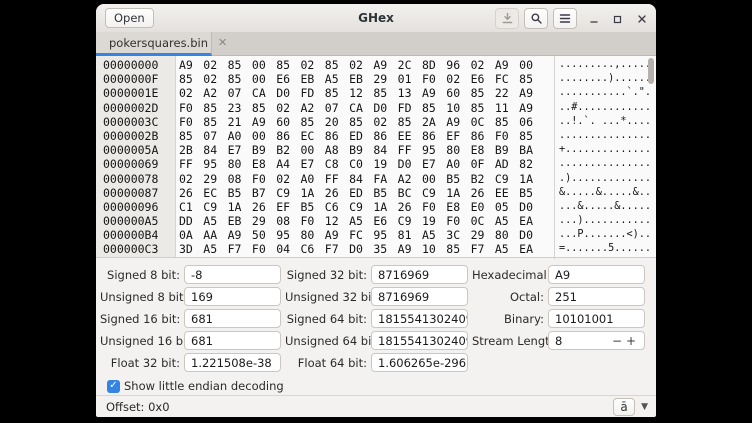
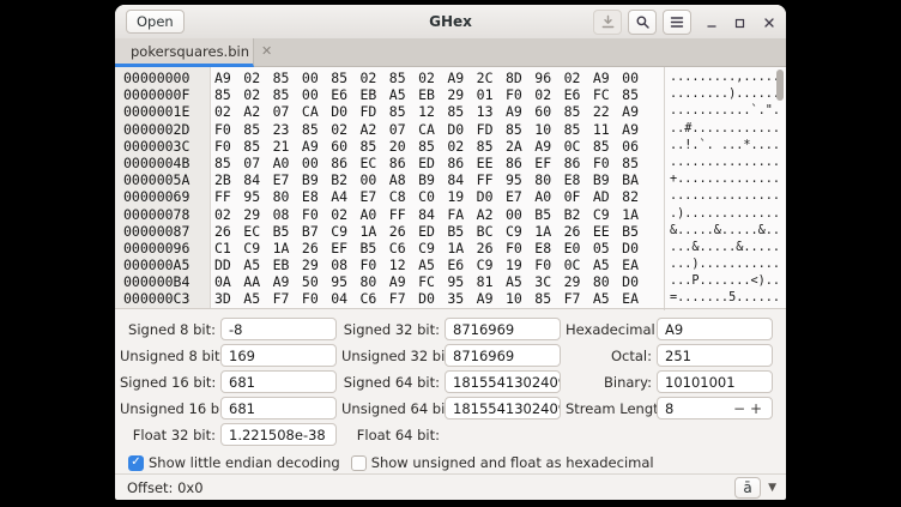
  Open
  GHex
  pokersquares.bin
  ✕
  00000000
  0000000F
  0000001E
  0000002D
  0000003C
- 0000002B
+ 0000004B
  0000005A
  00000069
  00000078
  00000087
  00000096
  000000A5
  000000B4
  000000C3
  A9 02 85 00 85 02 85 02 A9 2C 8D 96 02 A9 00
  85 02 85 00 E6 EB A5 EB 29 01 F0 02 E6 FC 85
  02 A2 07 CA D0 FD 85 12 85 13 A9 60 85 22 A9
  F0 85 23 85 02 A2 07 CA D0 FD 85 10 85 11 A9
  F0 85 21 A9 60 85 20 85 02 85 2A A9 0C 85 06
  85 07 A0 00 86 EC 86 ED 86 EE 86 EF 86 F0 85
  2B 84 E7 B9 B2 00 A8 B9 84 FF 95 80 E8 B9 BA
  FF 95 80 E8 A4 E7 C8 C0 19 D0 E7 A0 0F AD 82
  02 29 08 F0 02 A0 FF 84 FA A2 00 B5 B2 C9 1A
  26 EC B5 B7 C9 1A 26 ED B5 BC C9 1A 26 EE B5
  C1 C9 1A 26 EF B5 C6 C9 1A 26 F0 E8 E0 05 D0
  DD A5 EB 29 08 F0 12 A5 E6 C9 19 F0 0C A5 EA
  0A AA A9 50 95 80 A9 FC 95 81 A5 3C 29 80 D0
  3D A5 F7 F0 04 C6 F7 D0 35 A9 10 85 F7 A5 EA
  .........,....
  ........).....
  ...........`.".
  ..#............
  ..!.`. ...*....
  ...............
  +..............
  ...............
  .).............
  &.....&.....&..
  ...&.....&.....
  ...)...........
  ...P.......<)..
  =.......5......
  Signed 8 bit:
  -8
  Signed 32 bit:
  8716969
  Hexadecimal
  A9
  Unsigned 8 bit
  169
  Unsigned 32 bi
  8716969
  Octal:
  251
  Signed 16 bit:
  681
  Signed 64 bit:
  181554130240
  Binary:
  10101001
  Unsigned 16 b
  681
  Unsigned 64 bi
  181554130240
  Stream Leng
  8
  −
  +
  Float 32 bit:
  1.221508e-38
  Float 64 bit:
- 1.606265e-296
  ✓
  Show little endian decoding
+ Show unsigned and float as hexadecimal
  Offset: 0x0
  ā
  ▼
